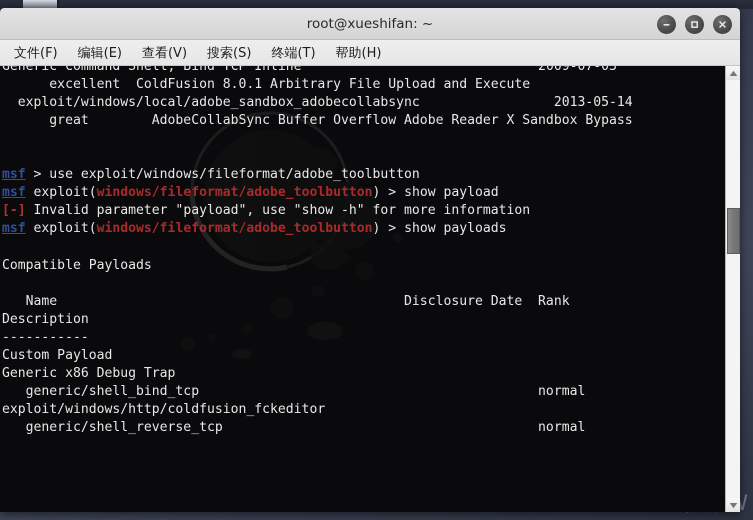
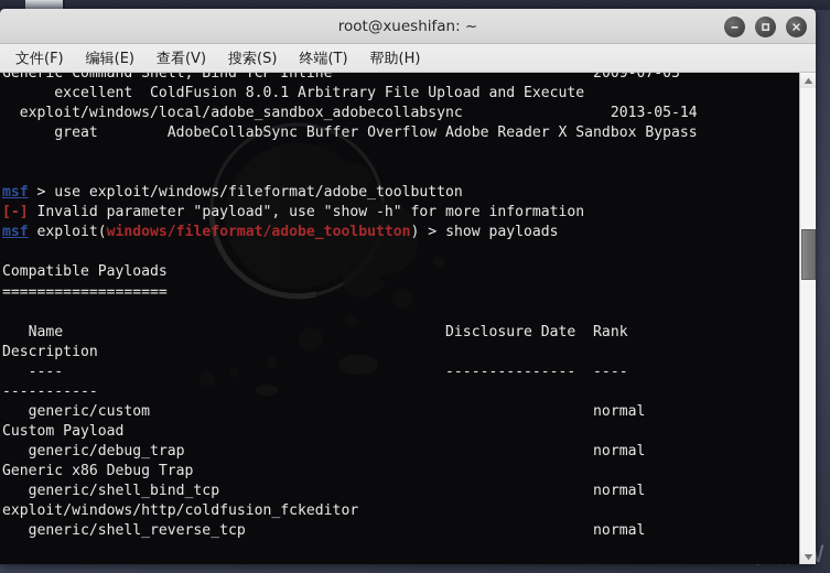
  root@xueshifan: ~
  文件(F)
  编辑(E)
  查看(V)
  搜索(S)
  终端(T)
  帮助(H)
  Generic Command Shell, Bind TCP Inline 2009-07-03
  excellent ColdFusion 8.0.1 Arbitrary File Upload and Execute
  exploit/windows/local/adobe_sandbox_adobecollabsync 2013-05-14
  great AdobeCollabSync Buffer Overflow Adobe Reader X Sandbox Bypass
  msf > use exploit/windows/fileformat/adobe_toolbutton
- msf exploit(windows/fileformat/adobe_toolbutton) > show payload
  [-] Invalid parameter "payload", use "show -h" for more information
  msf exploit(windows/fileformat/adobe_toolbutton) > show payloads
  Compatible Payloads
+ ===================
  Name Disclosure Date Rank
  Description
+ ---- --------------- ----
  -----------
+ generic/custom normal
  Custom Payload
+ generic/debug_trap normal
  Generic x86 Debug Trap
  generic/shell_bind_tcp normal
  exploit/windows/http/coldfusion_fckeditor
  generic/shell_reverse_tcp normal
